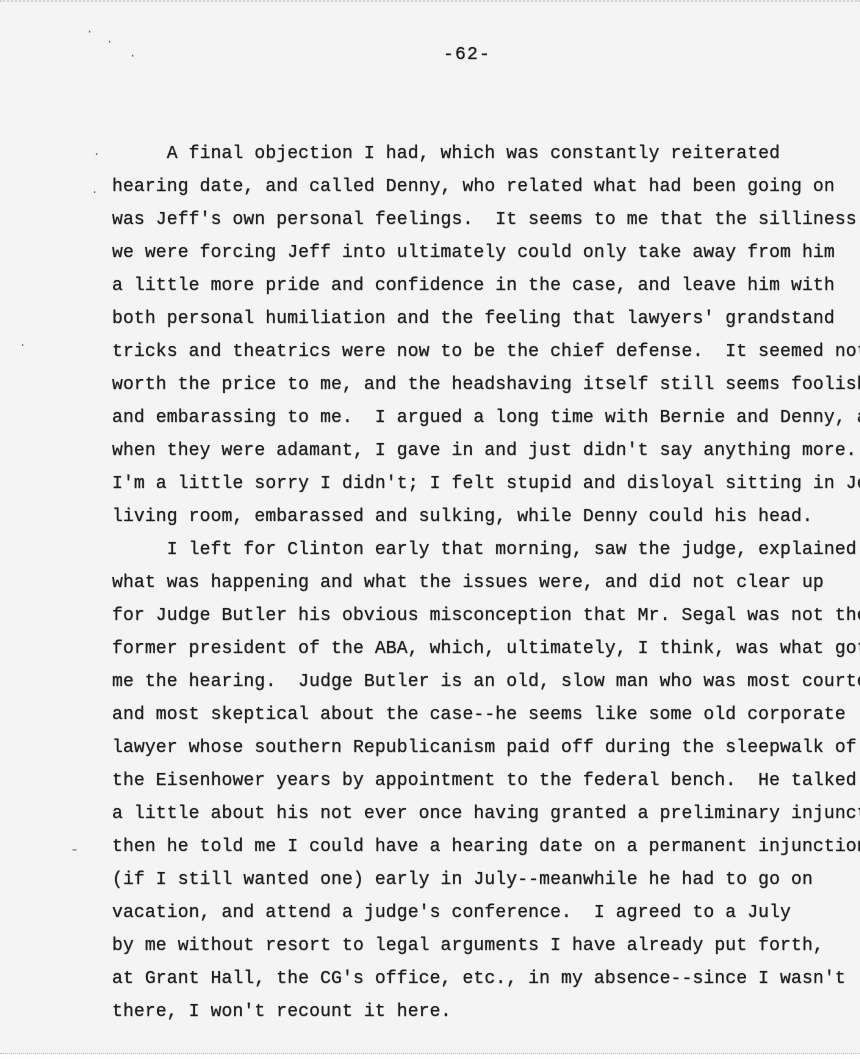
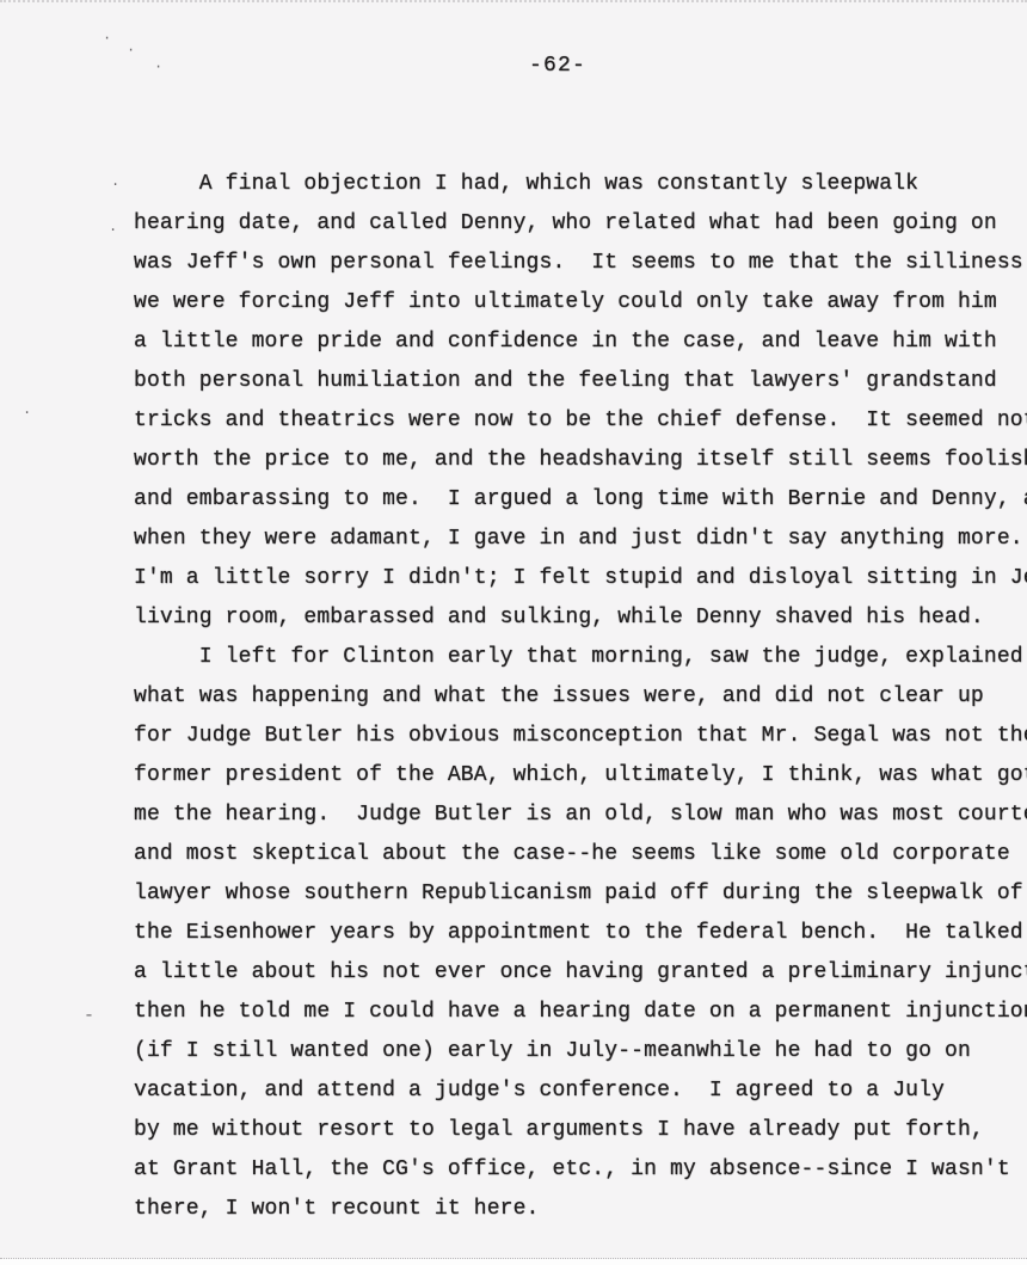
  -62-
  ·
  ·
  ·
  .
  .
  .
  -
- A final objection I had, which was constantly reiterated
+ A final objection I had, which was constantly sleepwalk
  hearing date, and called Denny, who related what had been going on
  was Jeff's own personal feelings. It seems to me that the silliness
  we were forcing Jeff into ultimately could only take away from him
  a little more pride and confidence in the case, and leave him with
  both personal humiliation and the feeling that lawyers' grandstand
  tricks and theatrics were now to be the chief defense. It seemed no
  worth the price to me, and the headshaving itself still seems foolis
  and embarassing to me. I argued a long time with Bernie and Denny,
  when they were adamant, I gave in and just didn't say anything more.
  I'm a little sorry I didn't; I felt stupid and disloyal sitting in J
- living room, embarassed and sulking, while Denny could his head.
+ living room, embarassed and sulking, while Denny shaved his head.
  I left for Clinton early that morning, saw the judge, explained
  what was happening and what the issues were, and did not clear up
  for Judge Butler his obvious misconception that Mr. Segal was not th
  former president of the ABA, which, ultimately, I think, was what go
  me the hearing. Judge Butler is an old, slow man who was most court
  and most skeptical about the case--he seems like some old corporate
  lawyer whose southern Republicanism paid off during the sleepwalk of
  the Eisenhower years by appointment to the federal bench. He talked
  a little about his not ever once having granted a preliminary injunc
  then he told me I could have a hearing date on a permanent injunctio
  (if I still wanted one) early in July--meanwhile he had to go on
  vacation, and attend a judge's conference. I agreed to a July
  by me without resort to legal arguments I have already put forth,
  at Grant Hall, the CG's office, etc., in my absence--since I wasn't
  there, I won't recount it here.
